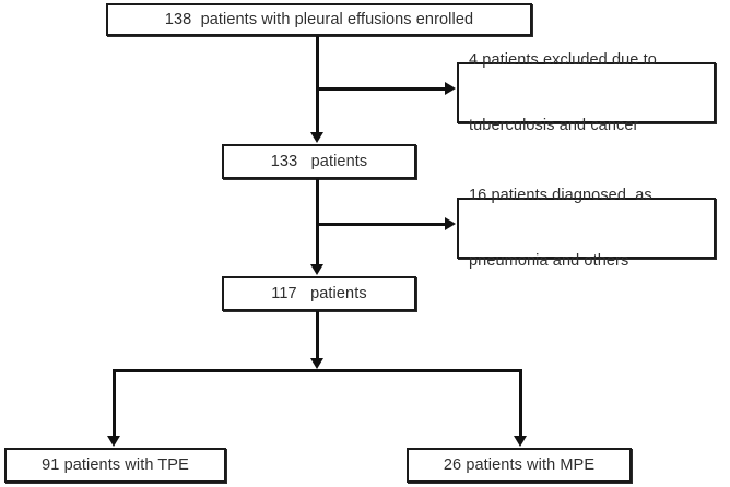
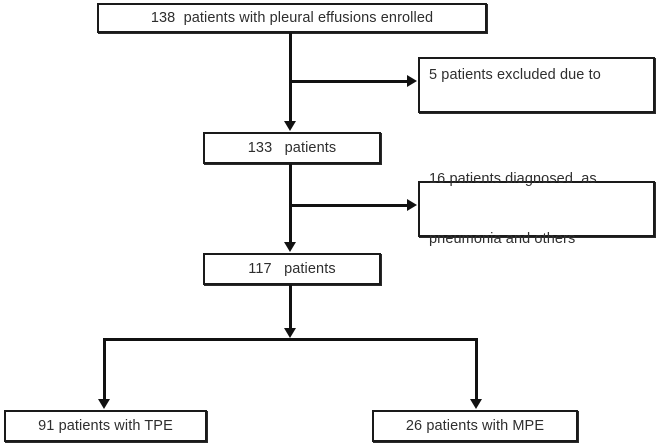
  138 patients with pleural effusions enrolled
- 4 patients excluded due to
+ 5 patients excluded due to
- tuberculosis and cancer
  133 patients
  16 patients diagnosed as
  pneumonia and others
  117 patients
  91 patients with TPE
  26 patients with MPE
